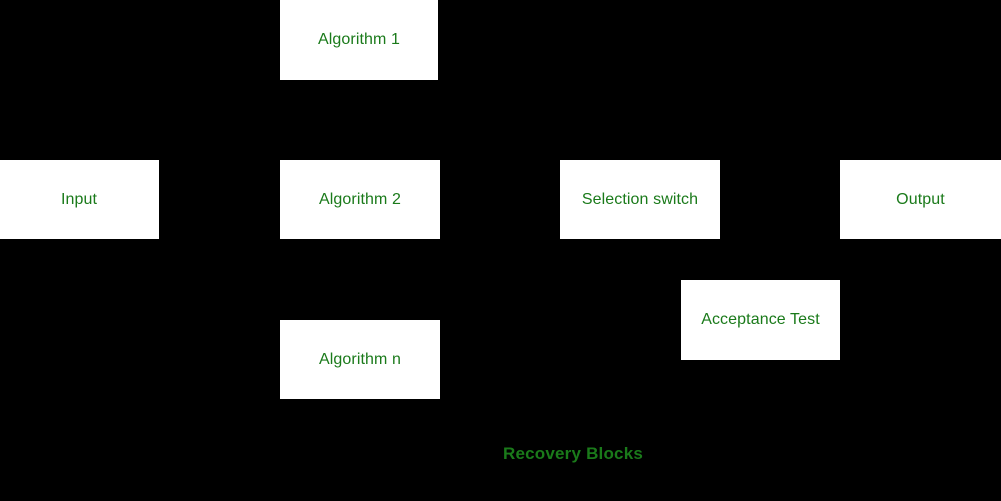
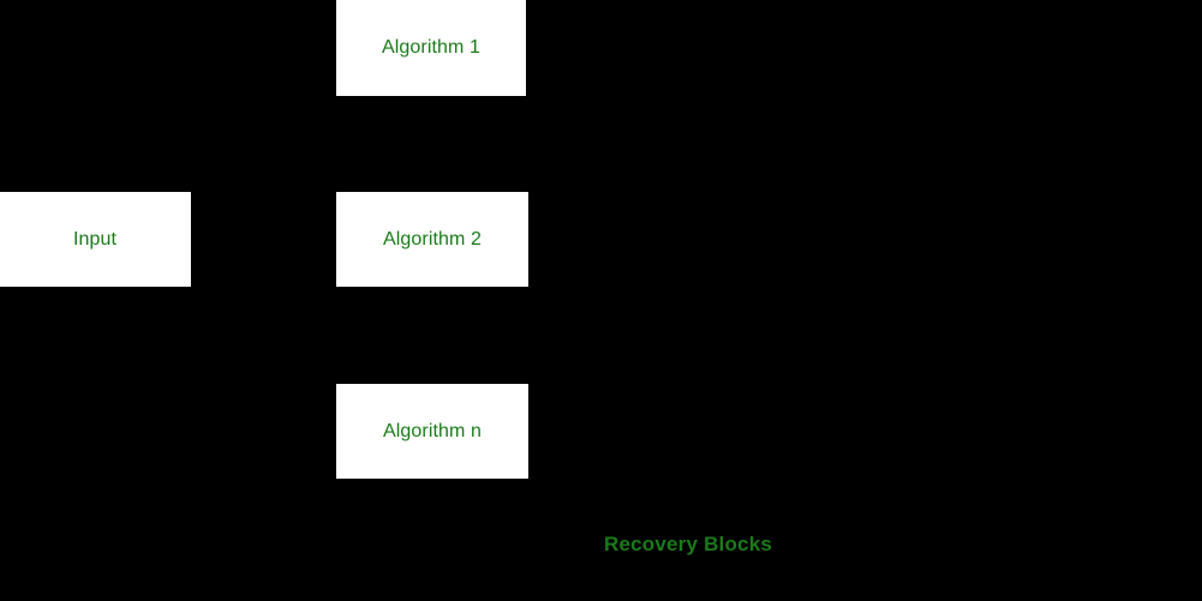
  Algorithm 1
  Input
  Algorithm 2
- Selection switch
- Output
- Acceptance Test
  Algorithm n
  Recovery Blocks
